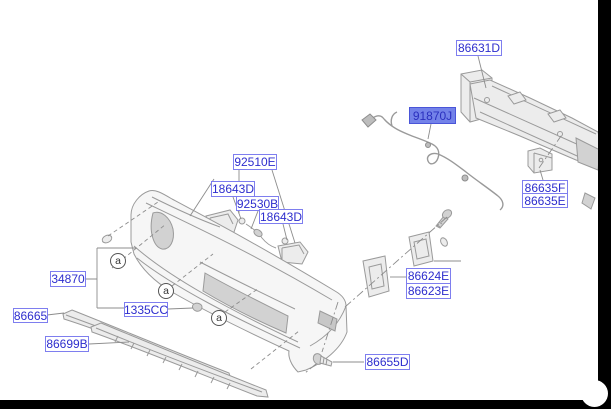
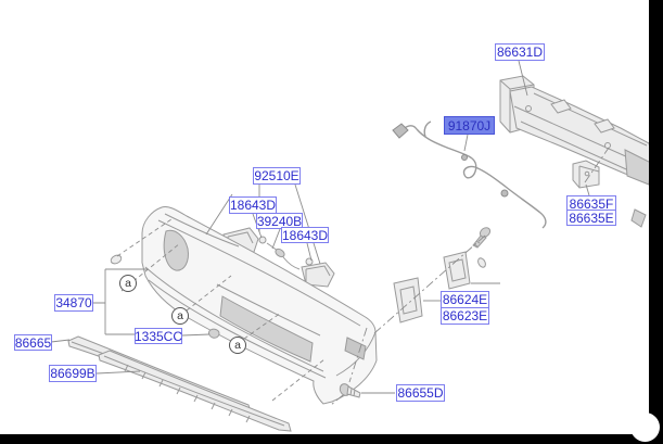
  86631D
  91870J
  92510E
  18643D
- 92530B
+ 39240B
  18643D
  86635F
  86635E
  34870
  86665
  1335CC
  86699B
  86624E
  86623E
  86655D
  a
  a
  a
